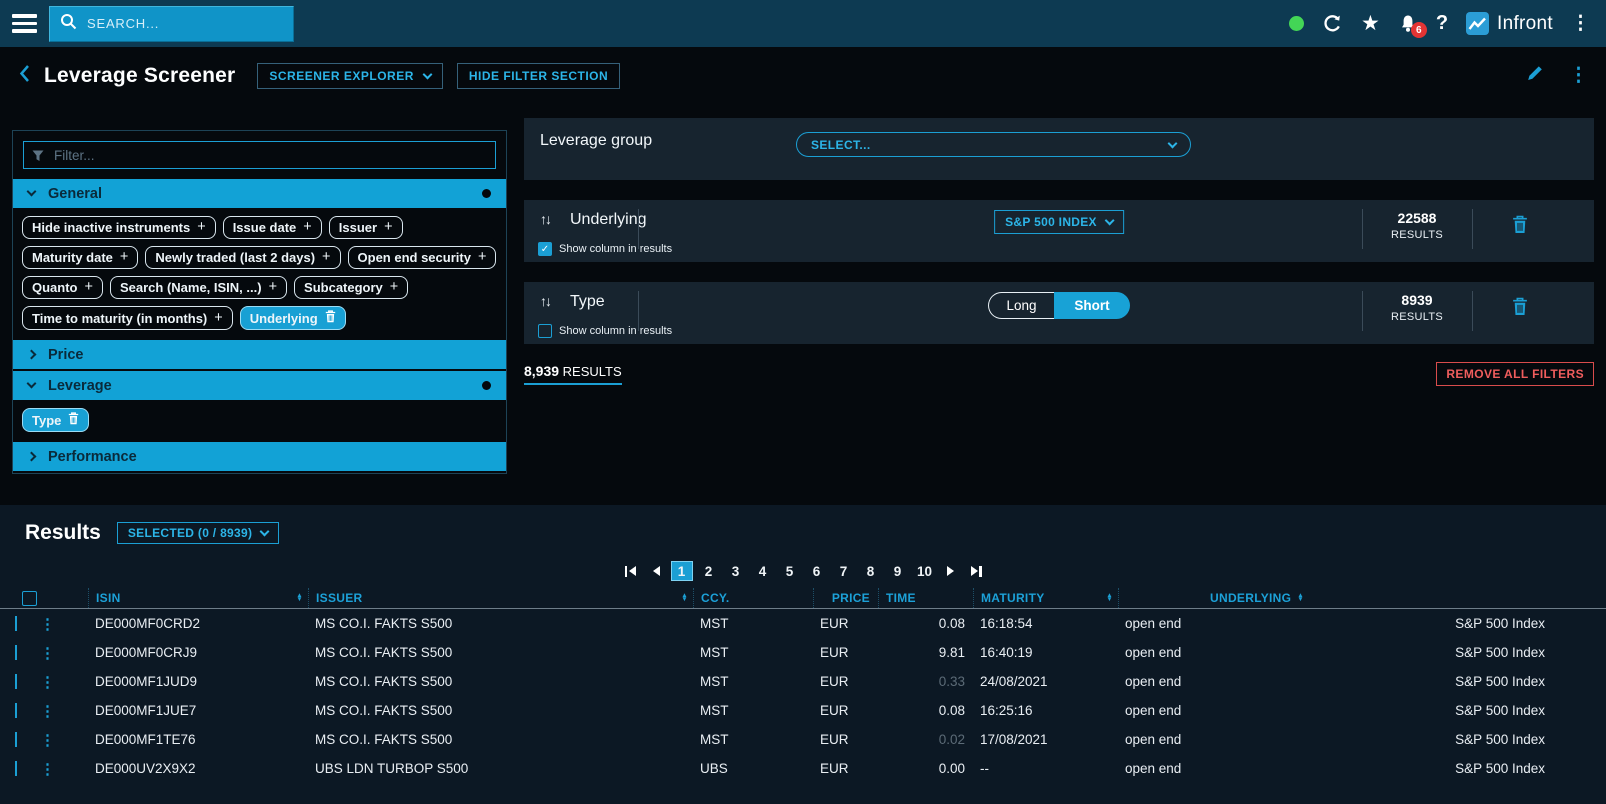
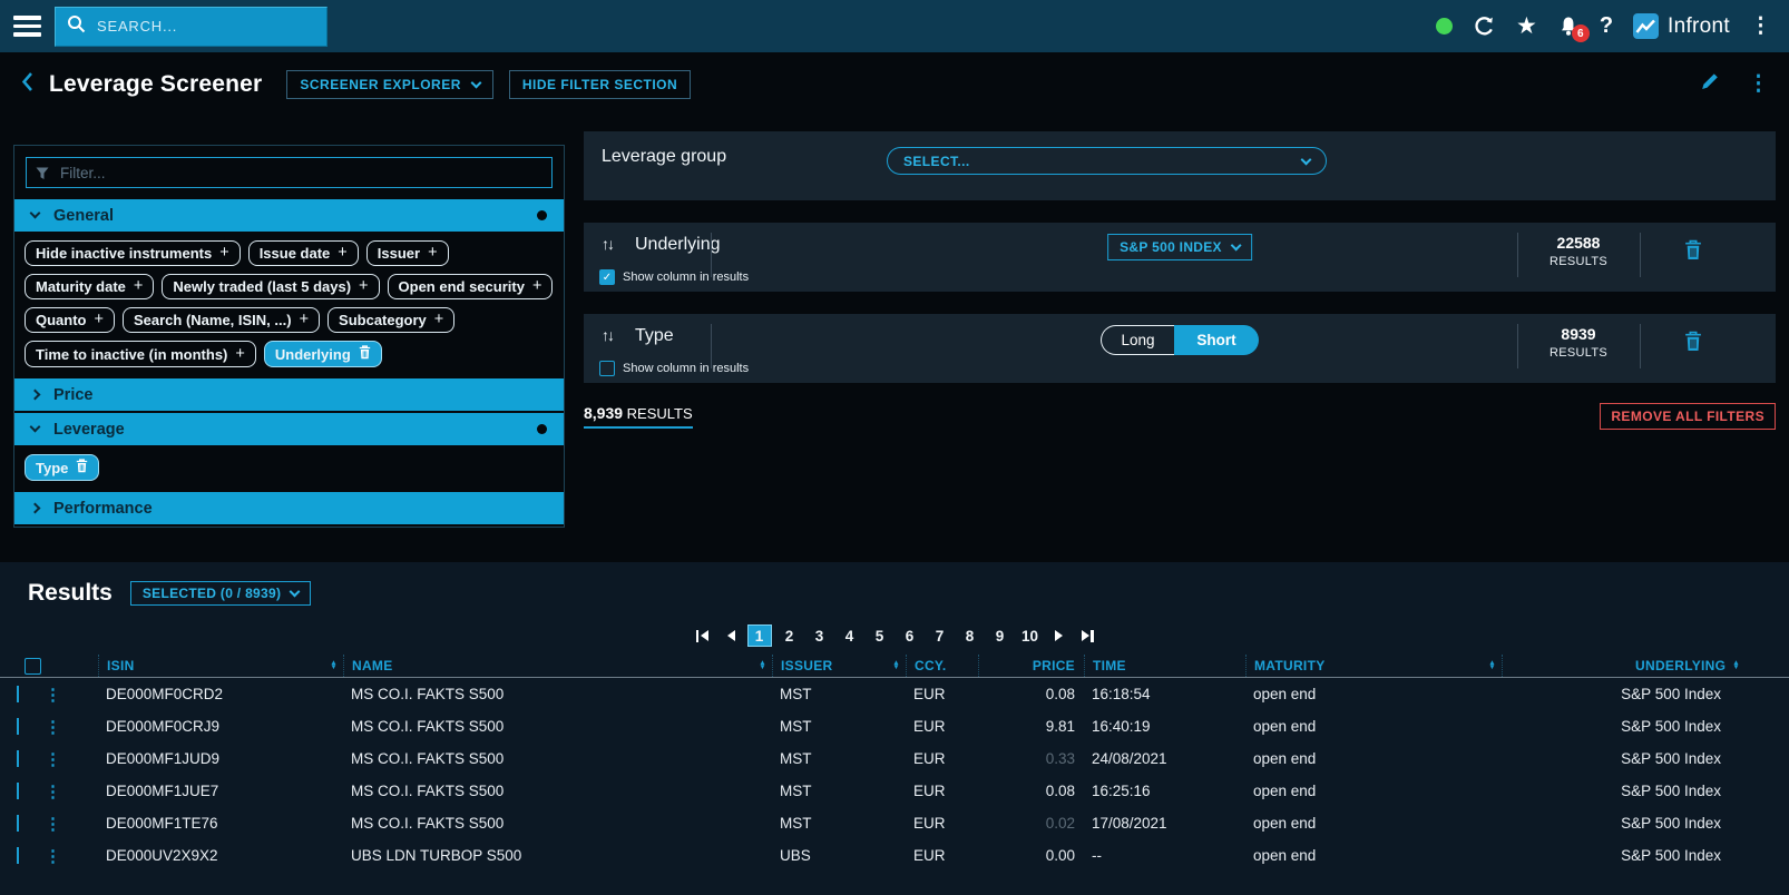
  SEARCH...
  ★
  6
  ?
  Infront
  ⋮
  Leverage Screener
  SCREENER EXPLORER
  HIDE FILTER SECTION
  ⋮
  Filter...
  General
  Hide inactive instruments
  +
  Issue date
  +
  Issuer
  +
  Maturity date
  +
- Newly traded (last 2 days)
+ Newly traded (last 5 days)
  +
  Open end security
  +
  Quanto
  +
  Search (Name, ISIN, ...)
  +
  Subcategory
  +
- Time to maturity (in months)
+ Time to inactive (in months)
  +
  Underlying
  Price
  Leverage
  Type
  Performance
  Leverage group
  SELECT...
  ↑↓
  Underlying
  S&P 500 INDEX
  22588
  RESULTS
  ✓
  Show column in results
  ↑↓
  Type
  Long
  Short
  8939
  RESULTS
  Show column in results
  8,939 RESULTS
  REMOVE ALL FILTERS
  Results
  SELECTED (0 / 8939)
  1
  2
  3
  4
  5
  6
  7
  8
  9
  10
  ISIN
+ NAME
  ISSUER
  CCY.
  PRICE
  TIME
  MATURITY
  UNDERLYING
  ⋮
  DE000MF0CRD2
  MS CO.I. FAKTS S500
  MST
  EUR
  0.08
  16:18:54
  open end
  S&P 500 Index
  ⋮
  DE000MF0CRJ9
  MS CO.I. FAKTS S500
  MST
  EUR
  9.81
  16:40:19
  open end
  S&P 500 Index
  ⋮
  DE000MF1JUD9
  MS CO.I. FAKTS S500
  MST
  EUR
  0.33
  24/08/2021
  open end
  S&P 500 Index
  ⋮
  DE000MF1JUE7
  MS CO.I. FAKTS S500
  MST
  EUR
  0.08
  16:25:16
  open end
  S&P 500 Index
  ⋮
  DE000MF1TE76
  MS CO.I. FAKTS S500
  MST
  EUR
  0.02
  17/08/2021
  open end
  S&P 500 Index
  ⋮
  DE000UV2X9X2
  UBS LDN TURBOP S500
  UBS
  EUR
  0.00
  --
  open end
  S&P 500 Index
